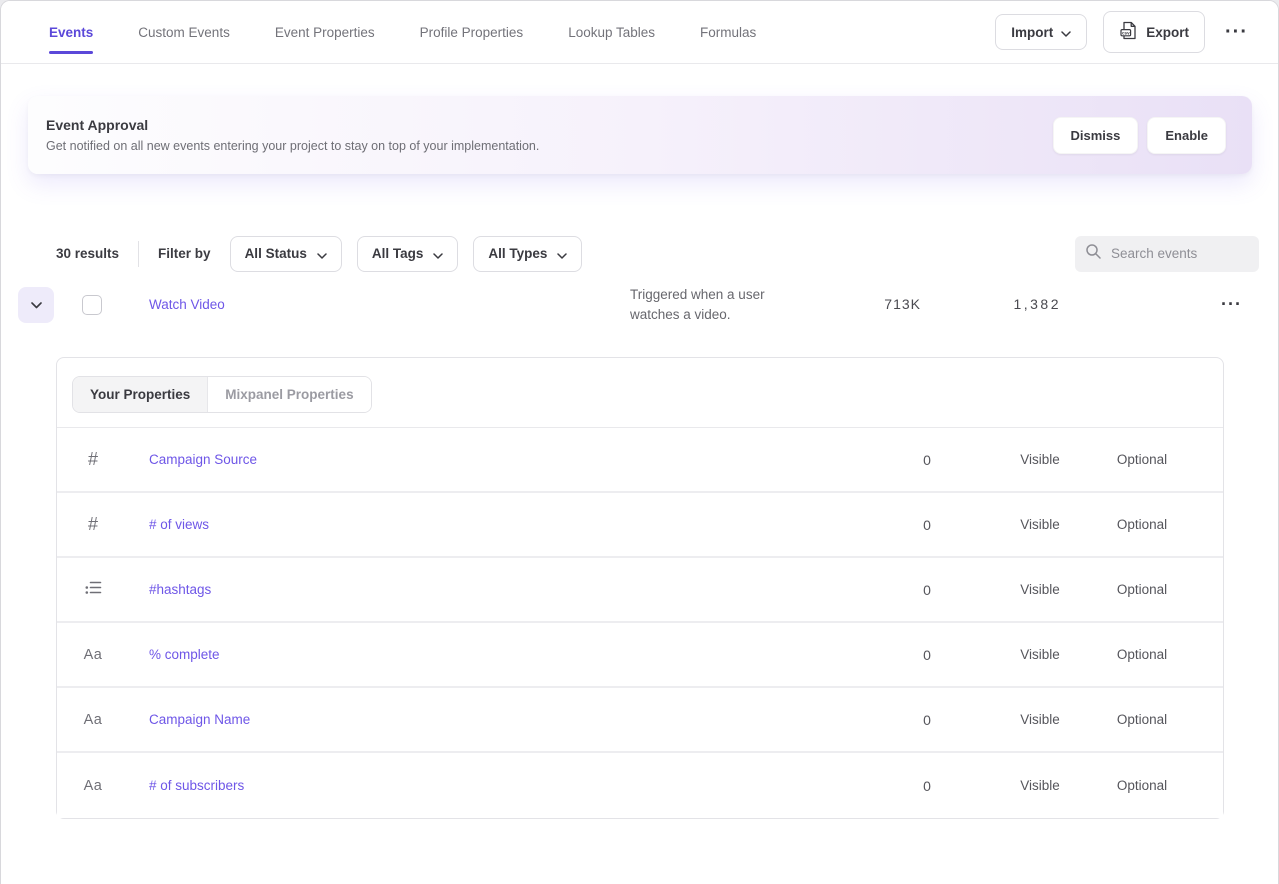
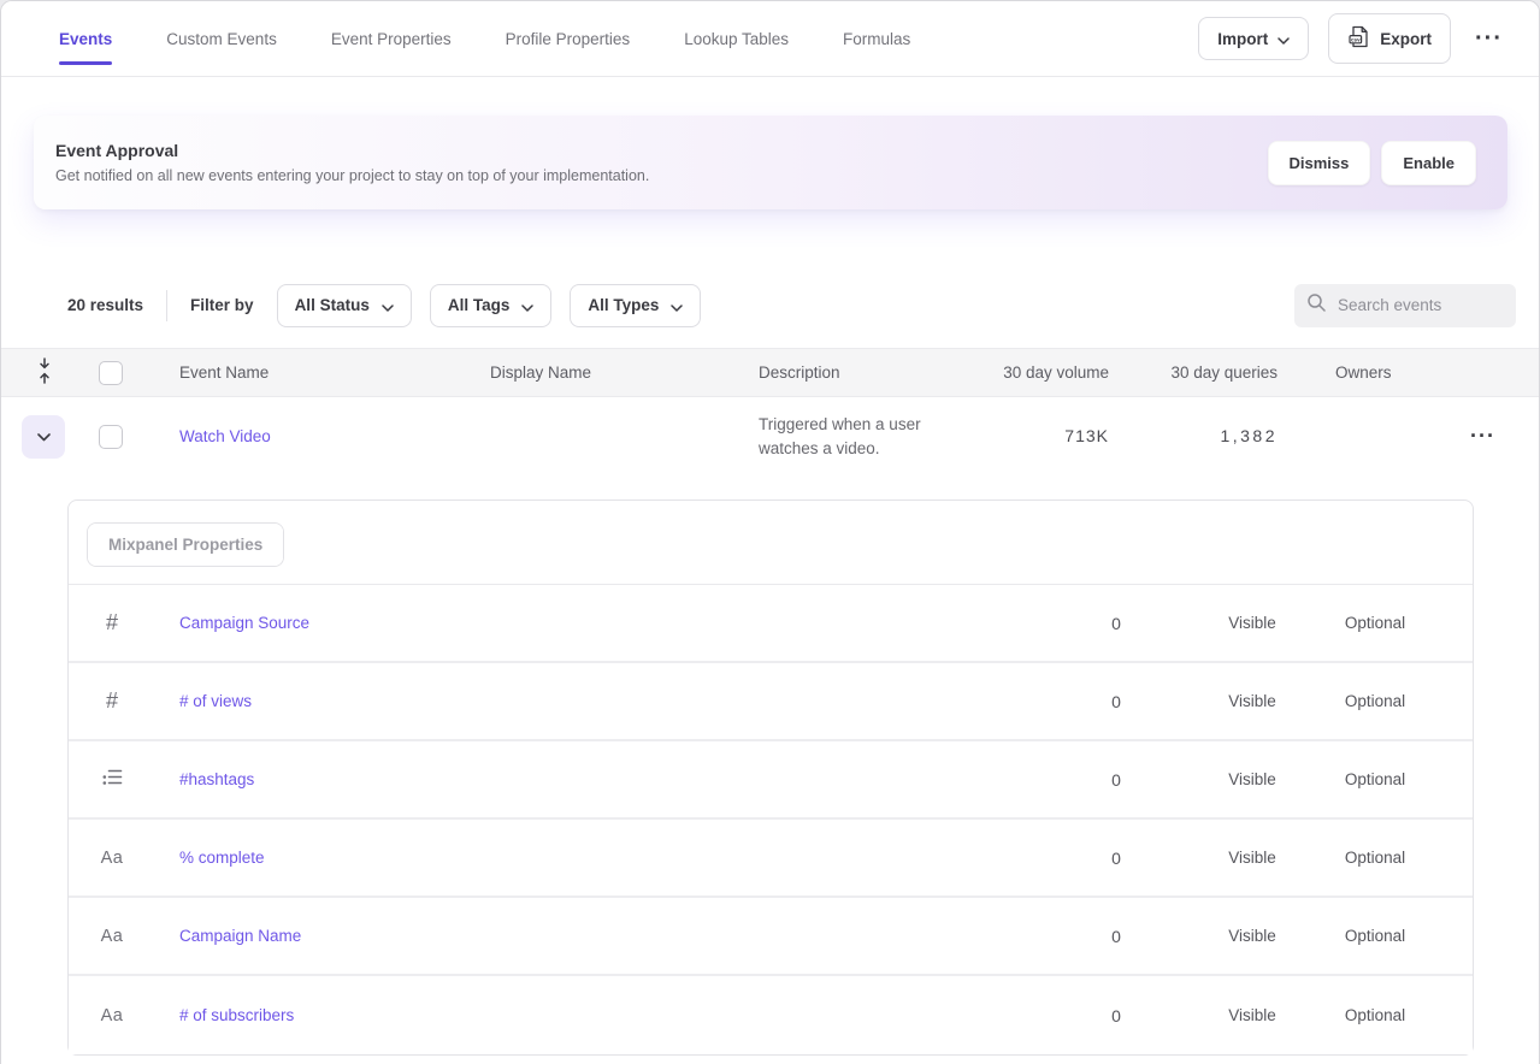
  Events
  Custom Events
  Event Properties
  Profile Properties
  Lookup Tables
  Formulas
  Import
  Export
  ···
  Event Approval
  Get notified on all new events entering your project to stay on top of your implementation.
  Dismiss
  Enable
- 30 results
+ 20 results
  Filter by
  All Status
  All Tags
  All Types
  Search events
+ Event Name
+ Display Name
+ Description
+ 30 day volume
+ 30 day queries
+ Owners
  Watch Video
  Triggered when a user watches a video.
  713K
  1,382
  ···
- Your Properties
  Mixpanel Properties
  #
  Campaign Source
  0
  Visible
  Optional
  #
  # of views
  0
  Visible
  Optional
  #hashtags
  0
  Visible
  Optional
  Aa
  % complete
  0
  Visible
  Optional
  Aa
  Campaign Name
  0
  Visible
  Optional
  Aa
  # of subscribers
  0
  Visible
  Optional
